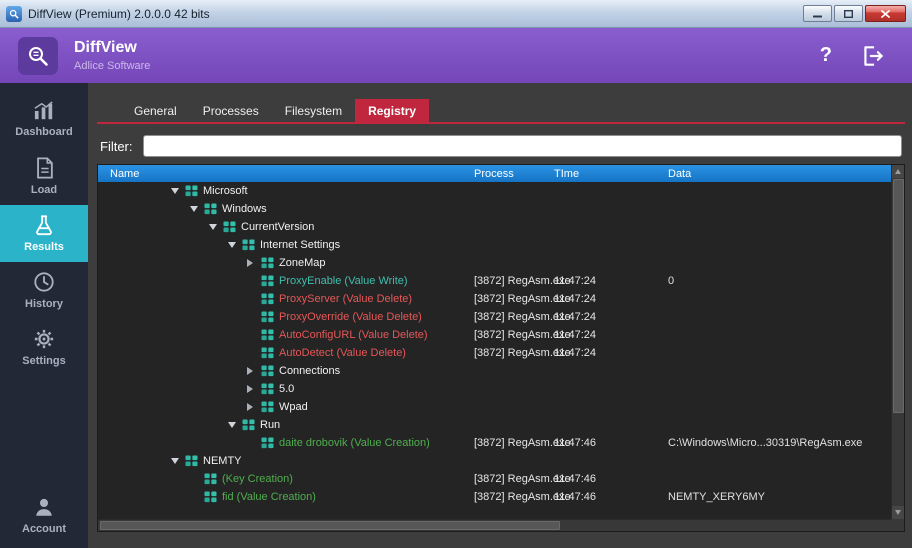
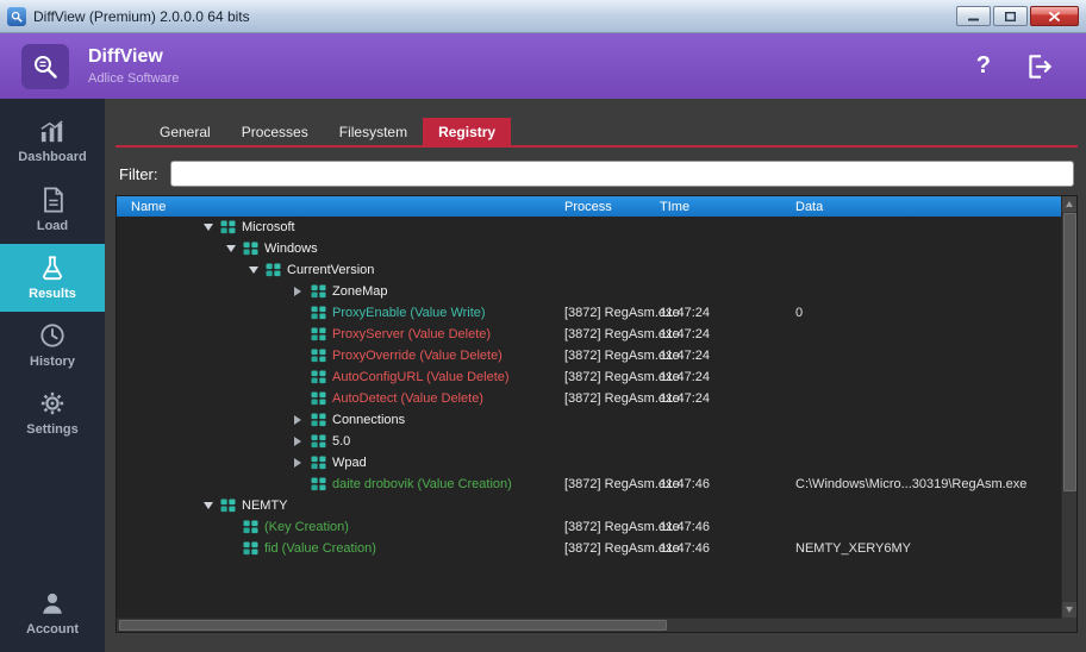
- DiffView (Premium) 2.0.0.0 42 bits
+ DiffView (Premium) 2.0.0.0 64 bits
  DiffView
  Adlice Software
  ?
  Dashboard
  Load
  Results
  History
  Settings
  Account
  General
  Processes
  Filesystem
  Registry
  Filter:
  Name
  Process
  TIme
  Data
  Microsoft
  Windows
  CurrentVersion
- Internet Settings
  ZoneMap
  ProxyEnable (Value Write)
  [3872] RegAsm.e
  11:47:24
  0
  ProxyServer (Value Delete)
  [3872] RegAsm.e
  11:47:24
  ProxyOverride (Value Delete)
  [3872] RegAsm.e
  11:47:24
  AutoConfigURL (Value Delete)
  [3872] RegAsm.e
  11:47:24
  AutoDetect (Value Delete)
  [3872] RegAsm.e
  11:47:24
  Connections
  5.0
  Wpad
- Run
  daite drobovik (Value Creation)
  [3872] RegAsm.e
  11:47:46
  C:\Windows\Micro...30319\RegAsm.exe
  NEMTY
  (Key Creation)
  [3872] RegAsm.e
  11:47:46
  fid (Value Creation)
  [3872] RegAsm.e
  11:47:46
  NEMTY_XERY6MY
